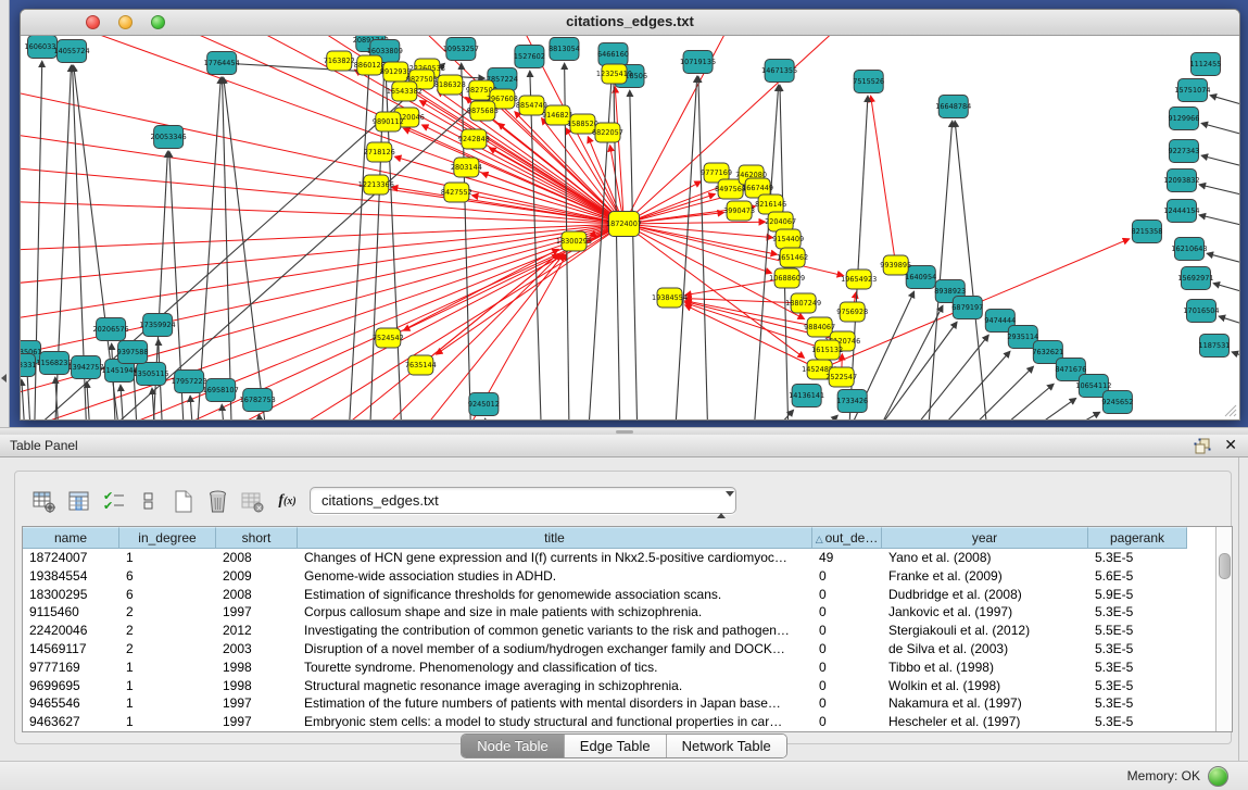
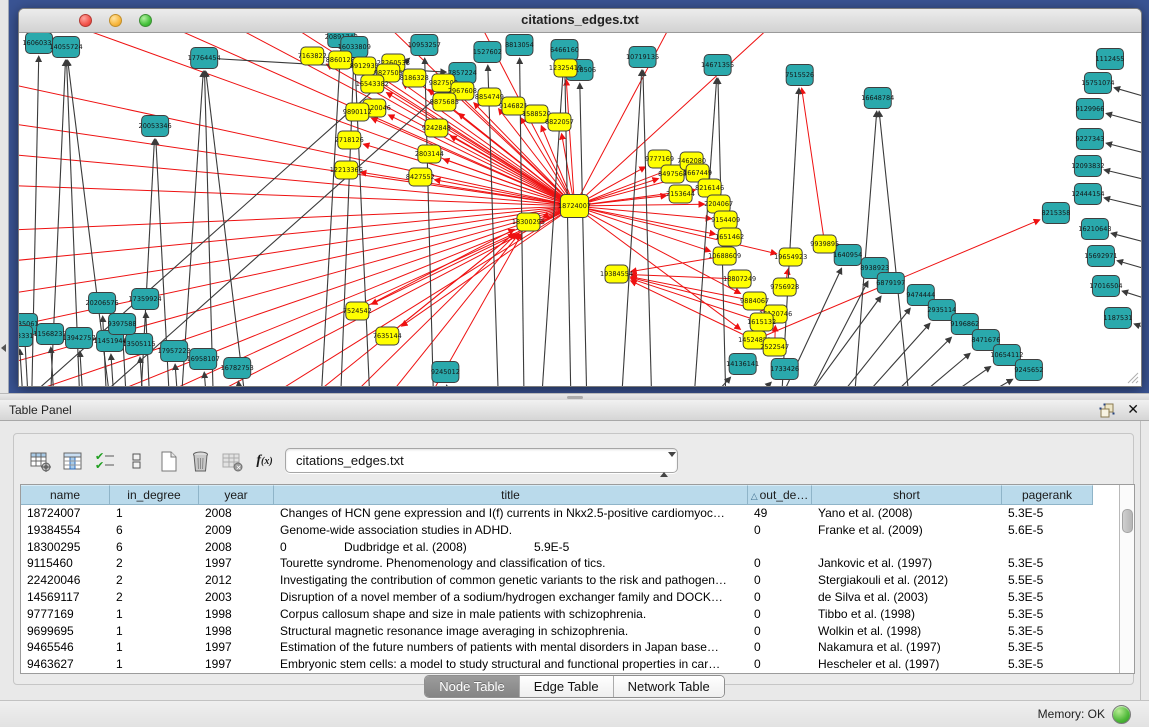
  citations_edges.txt
  1606033
  14055724
  17764454
  16033809
  10953257
  1527602
  6466160
  10719135
  14671355
  7515526
  7857224
  8813054
  16648784
  1112455
  15751074
  9129966
  9227343
  12093832
  12444154
  8215358
  16210643
  15692971
  17016504
  1187531
  35061
  11568237
  13942757
  11451944
  13505115
  17957223
  16958107
  16782753
  20206576
  17359924
  9397588
  9245012
  14136141
  1733426
  1640954
  8938923
  6879197
  9474444
  2935114
- 7632621
+ 9196862
  8471676
  10654112
  9245652
  18724007
  7163822
  886012
  8912935
  22260538
  9827505
  8186328
  98275
  16543382
  2967608
  8854749
  9875685
  914682
  158852
  6822057
  12325419
  9890112
  2718126
  12213366
  2803144
  8427552
  18300295
  7524542
  7635144
  9777169
  8497568
  7462080
- 3990473
+ 2153644
  1667449
  8216146
  2204067
  9154409
  1651462
  19384554
  10688609
  18807249
  9884067
  1615132
  145248
  2522547
  19654923
  9756928
  9939895
  Table Panel
  ✕
  ✔
  ✔
  f
  (x)
  citations_edges.txt
  name
  in_degree
- short
+ year
  title
  △ out_de…
- year
+ short
  pagerank
  18724007
  1
  2008
  Changes of HCN gene expression and I(f) currents in Nkx2.5-positive cardiomyoc…
  49
  Yano et al. (2008)
  5.3E-5
  19384554
  6
  2009
  Genome-wide association studies in ADHD.
  0
  Franke et al. (2009)
  5.6E-5
  18300295
  6
  2008
- Estimation of significance thresholds for genomewide association scans.
  0
  Dudbridge et al. (2008)
  5.9E-5
  9115460
  2
  1997
- Corpus callosum shape and size in male patients with schizophrenia.
+ Tourette syndrome. Phenomenology and classification of tics.
  0
  Jankovic et al. (1997)
  5.3E-5
  22420046
  2
  2012
  Investigating the contribution of common genetic variants to the risk and pathogen…
  0
  Stergiakouli et al. (2012)
  5.5E-5
  14569117
  2
  2003
  Disruption of a novel member of a sodium/hydrogen exchanger family and DOCK…
  0
  de Silva et al. (2003)
  5.3E-5
  9777169
  1
  1998
- Tourette syndrome. Phenomenology and classification of tics.
+ Corpus callosum shape and size in male patients with schizophrenia.
  0
  Tibbo et al. (1998)
  5.3E-5
  9699695
  1
  1998
  Structural magnetic resonance image averaging in schizophrenia.
  0
  Wolkin et al. (1998)
  5.3E-5
  9465546
  1
  1997
  Estimation of the future numbers of patients with mental disorders in Japan base…
  0
  Nakamura et al. (1997)
  5.3E-5
  9463627
  1
  1997
  Embryonic stem cells: a model to study structural and functional properties in car…
  0
  Hescheler et al. (1997)
  5.3E-5
  Node Table
  Edge Table
  Network Table
  Memory: OK
